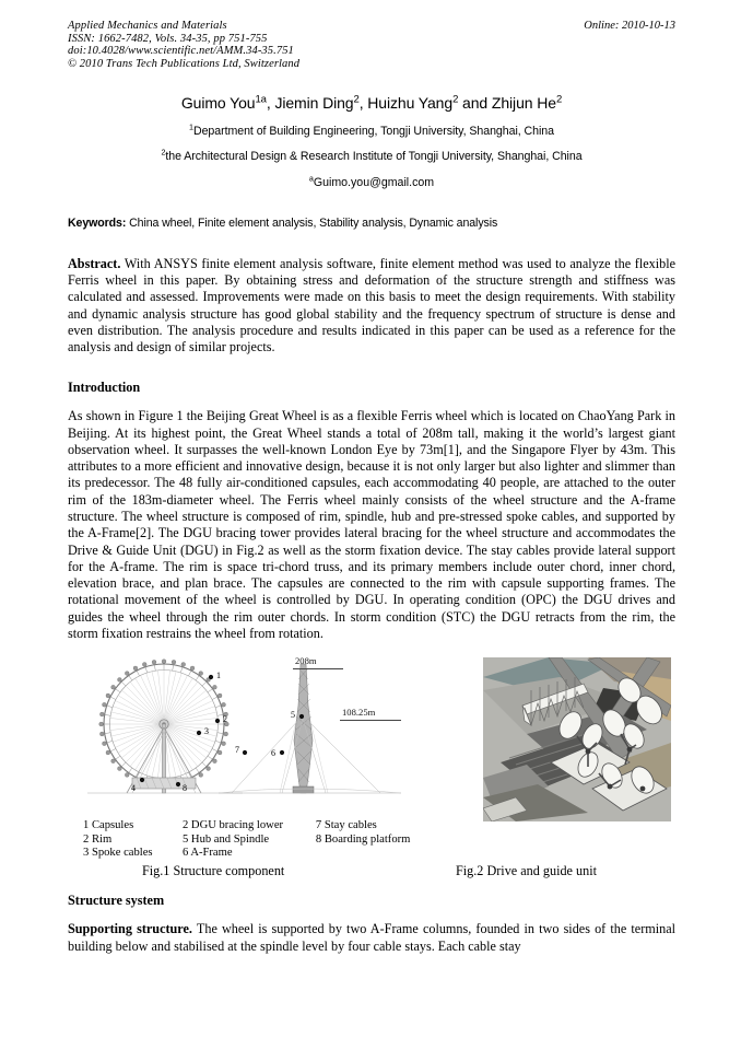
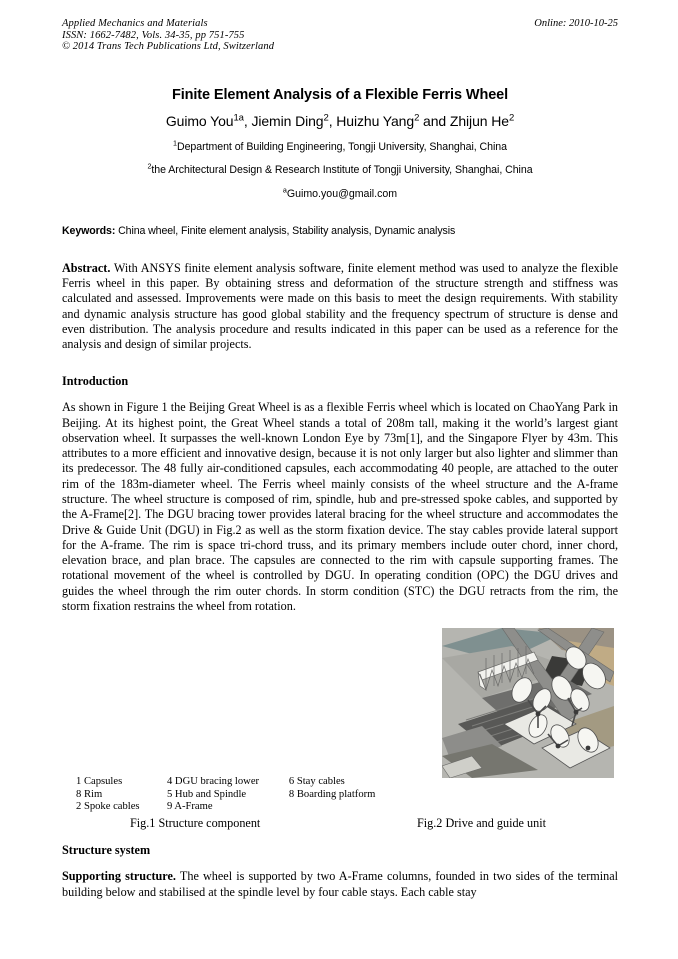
  Applied Mechanics and Materials
  ISSN: 1662-7482, Vols. 34-35, pp 751-755
- doi:10.4028/www.scientific.net/AMM.34-35.751
- © 2010 Trans Tech Publications Ltd, Switzerland
+ © 2014 Trans Tech Publications Ltd, Switzerland
- Online: 2010-10-13
+ Online: 2010-10-25
+ Finite Element Analysis of a Flexible Ferris Wheel
  Guimo You1a, Jiemin Ding2, Huizhu Yang2 and Zhijun He2
  1Department of Building Engineering, Tongji University, Shanghai, China
  2the Architectural Design & Research Institute of Tongji University, Shanghai, China
  aGuimo.you@gmail.com
  Keywords: China wheel, Finite element analysis, Stability analysis, Dynamic analysis
  Abstract. With ANSYS finite element analysis software, finite element method was used to analyze the flexible Ferris wheel in this paper. By obtaining stress and deformation of the structure strength and stiffness was calculated and assessed. Improvements were made on this basis to meet the design requirements. With stability and dynamic analysis structure has good global stability and the frequency spectrum of structure is dense and even distribution. The analysis procedure and results indicated in this paper can be used as a reference for the analysis and design of similar projects.
  Introduction
  As shown in Figure 1 the Beijing Great Wheel is as a flexible Ferris wheel which is located on ChaoYang Park in Beijing. At its highest point, the Great Wheel stands a total of 208m tall, making it the world’s largest giant observation wheel. It surpasses the well-known London Eye by 73m[1], and the Singapore Flyer by 43m. This attributes to a more efficient and innovative design, because it is not only larger but also lighter and slimmer than its predecessor. The 48 fully air-conditioned capsules, each accommodating 40 people, are attached to the outer rim of the 183m-diameter wheel. The Ferris wheel mainly consists of the wheel structure and the A-frame structure. The wheel structure is composed of rim, spindle, hub and pre-stressed spoke cables, and supported by the A-Frame[2]. The DGU bracing tower provides lateral bracing for the wheel structure and accommodates the Drive & Guide Unit (DGU) in Fig.2 as well as the storm fixation device. The stay cables provide lateral support for the A-frame. The rim is space tri-chord truss, and its primary members include outer chord, inner chord, elevation brace, and plan brace. The capsules are connected to the rim with capsule supporting frames. The rotational movement of the wheel is controlled by DGU. In operating condition (OPC) the DGU drives and guides the wheel through the rim outer chords. In storm condition (STC) the DGU retracts from the rim, the storm fixation restrains the wheel from rotation.
- 1
- 2
- 3
- 4
- 8
- 5
- 6
- 7
- 208m
- 108.25m
  1 Capsules
- 2 DGU bracing lower
+ 4 DGU bracing lower
- 7 Stay cables
+ 6 Stay cables
- 2 Rim
+ 8 Rim
  5 Hub and Spindle
  8 Boarding platform
- 3 Spoke cables
+ 2 Spoke cables
- 6 A-Frame
+ 9 A-Frame
  Fig.1 Structure component
  Fig.2 Drive and guide unit
  Structure system
  Supporting structure. The wheel is supported by two A-Frame columns, founded in two sides of the terminal building below and stabilised at the spindle level by four cable stays. Each cable stay
